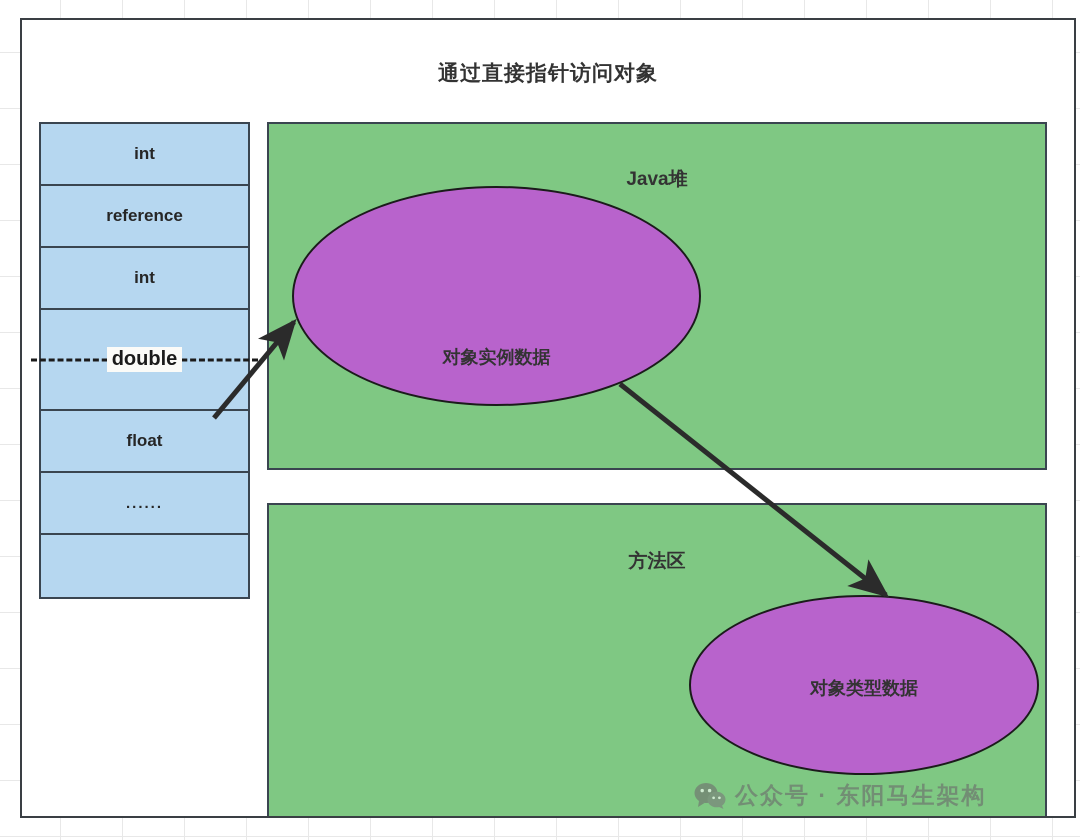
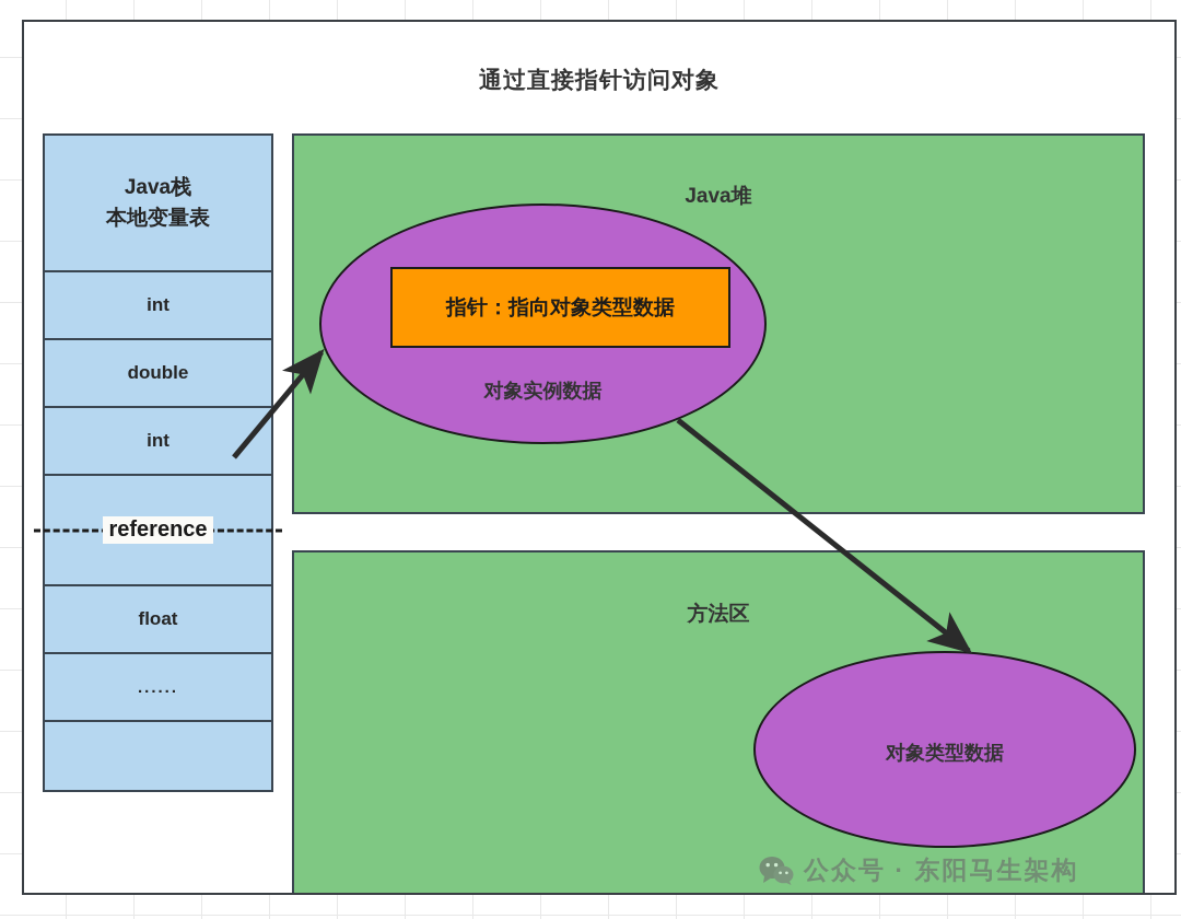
  通过直接指针访问对象
+ Java栈
+ 本地变量表
  int
- reference
+ double
  int
- double
+ reference
  float
  ......
  Java堆
+ 指针：指向对象类型数据
  对象实例数据
  方法区
  对象类型数据
  公众号 · 东阳马生架构
